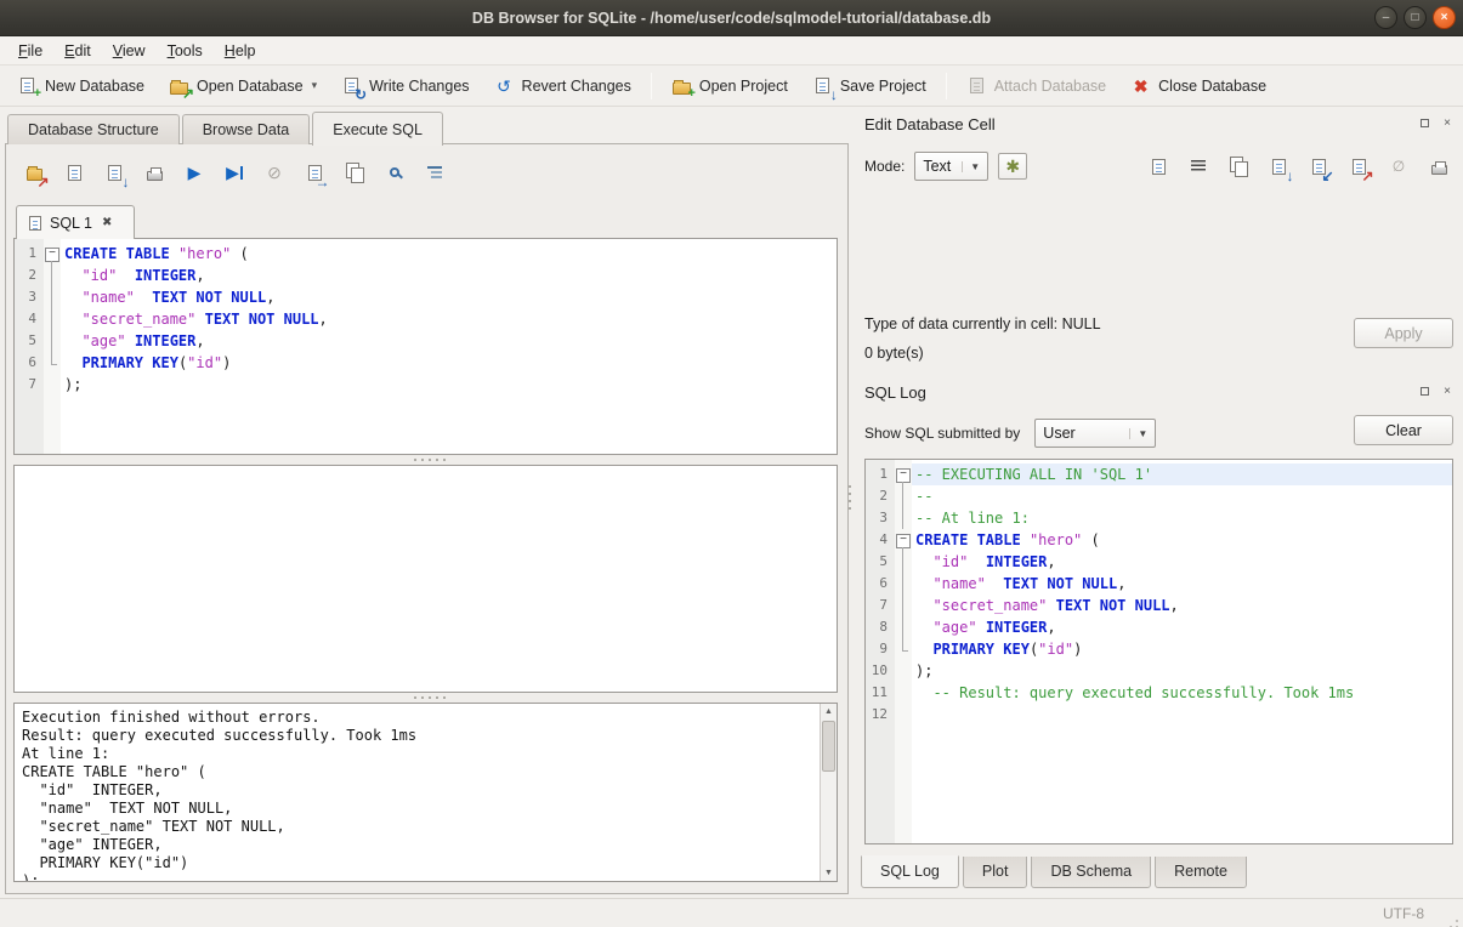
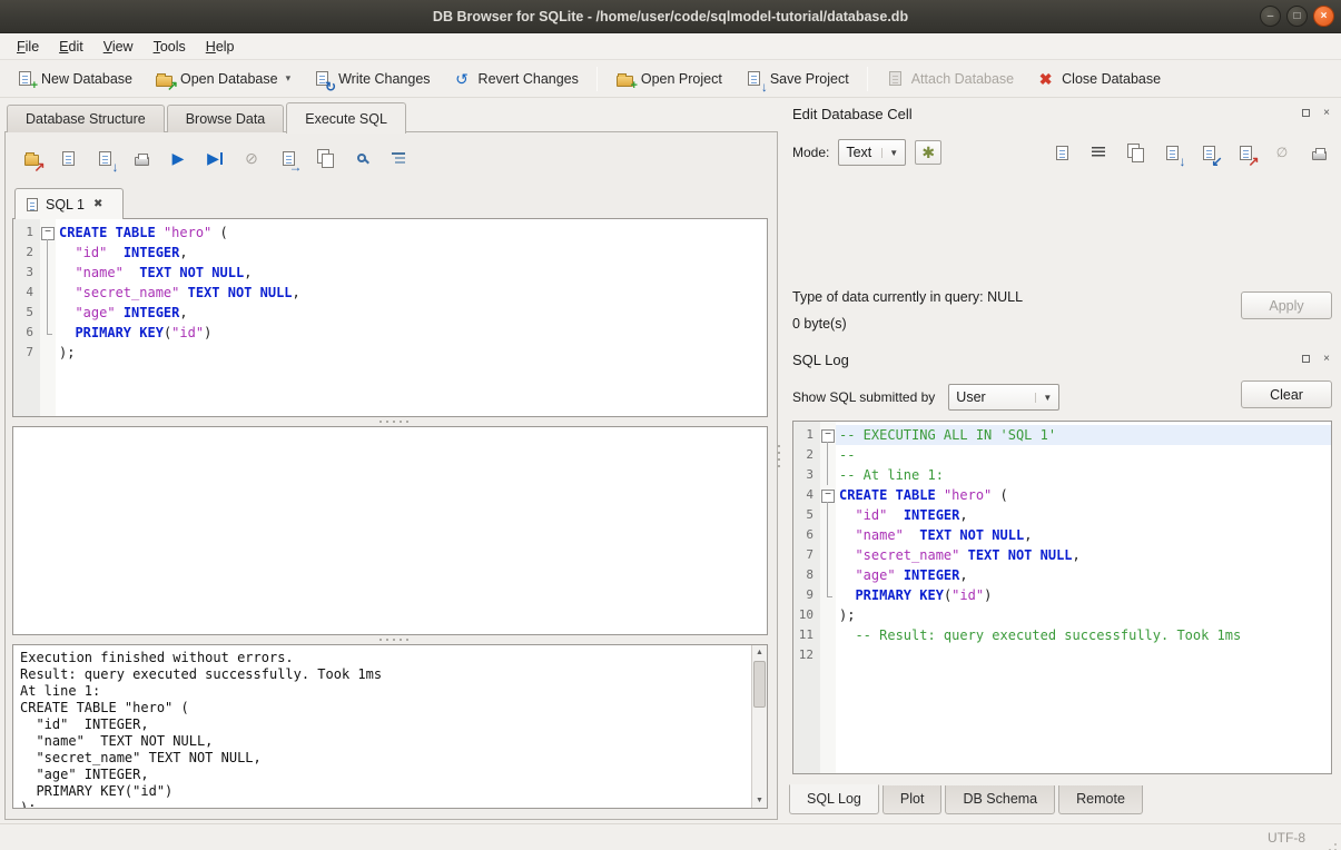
  DB Browser for SQLite - /home/user/code/sqlmodel-tutorial/database.db
  –
  □
  ×
  File
  Edit
  View
  Tools
  Help
  +
  New Database
  ↗
  Open Database
  ▾
  ↻
  Write Changes
  ↺
  Revert Changes
  +
  Open Project
  ↓
  Save Project
  Attach Database
  ✖
  Close Database
  Database Structure
  Browse Data
  Execute SQL
  ↗
  ↓
  ▶
  ▶
  ⊘
  →
  SQL 1
  ✖
  1
  CREATE TABLE "hero" (
  2
  "id" INTEGER,
  3
  "name" TEXT NOT NULL,
  4
  "secret_name" TEXT NOT NULL,
  5
  "age" INTEGER,
  6
  PRIMARY KEY("id")
  7
  );
  Execution finished without errors.
  Result: query executed successfully. Took 1ms
  At line 1:
  CREATE TABLE "hero" (
  "id" INTEGER,
  "name" TEXT NOT NULL,
  "secret_name" TEXT NOT NULL,
  "age" INTEGER,
  PRIMARY KEY("id")
  );
  Edit Database Cell
  ×
  Mode:
  Text
  ▼
  ✱
  ↓
  ↙
  ↗
  ∅
- Type of data currently in cell: NULL
+ Type of data currently in query: NULL
  0 byte(s)
  Apply
  SQL Log
  ×
  Show SQL submitted by
  User
  ▼
  Clear
  1
  -- EXECUTING ALL IN 'SQL 1'
  2
  --
  3
  -- At line 1:
  4
  CREATE TABLE "hero" (
  5
  "id" INTEGER,
  6
  "name" TEXT NOT NULL,
  7
  "secret_name" TEXT NOT NULL,
  8
  "age" INTEGER,
  9
  PRIMARY KEY("id")
  10
  );
  11
  -- Result: query executed successfully. Took 1ms
  12
  SQL Log
  Plot
  DB Schema
  Remote
  UTF-8
